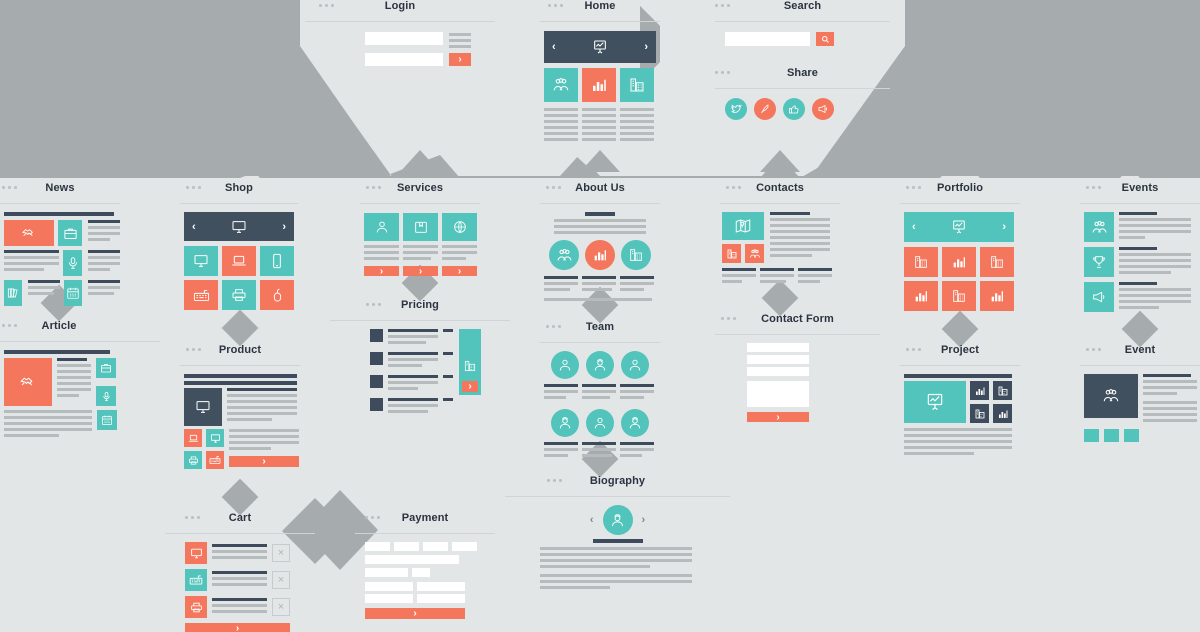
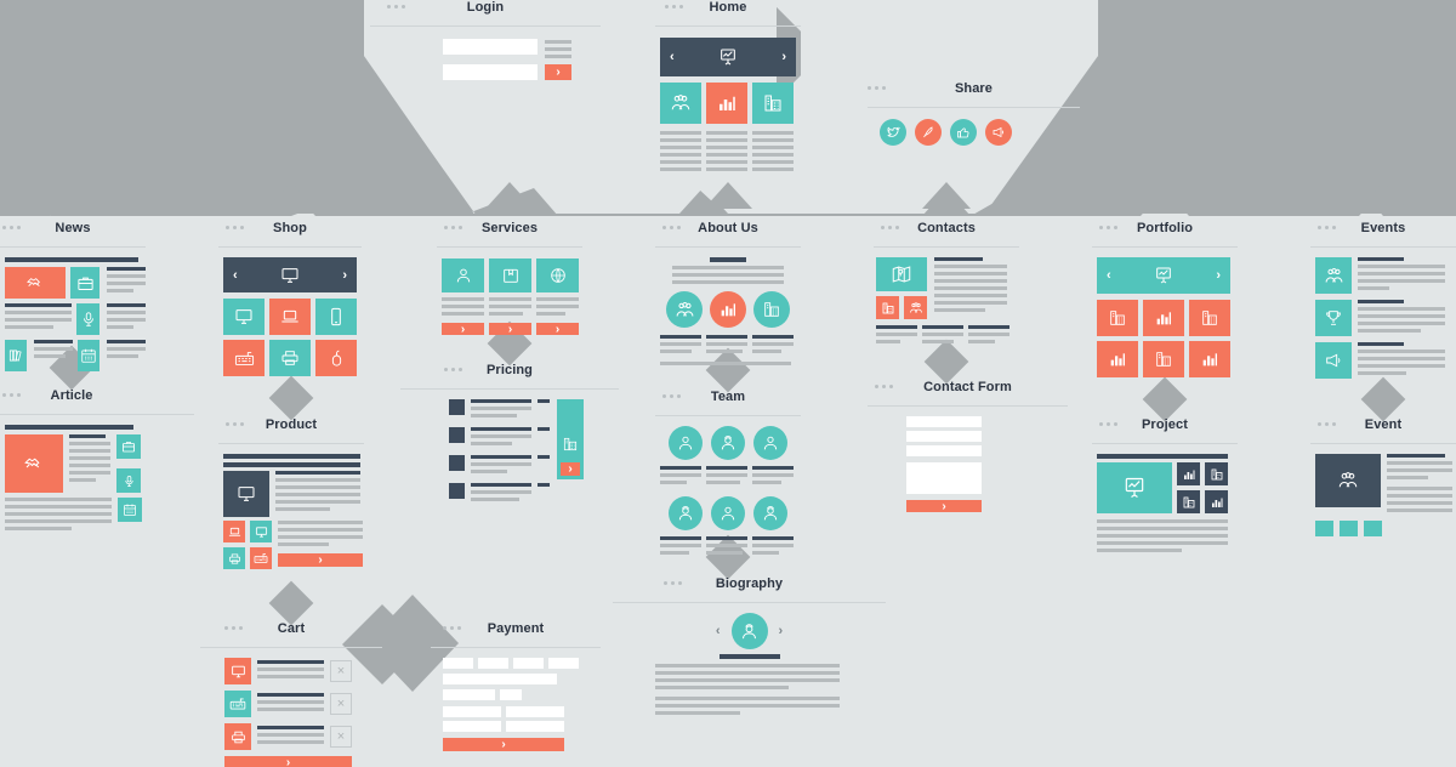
  Login
  ›
  Home
  ‹
  ›
- Search
  Share
  News
  Article
  Shop
  ‹
  ›
  Product
  ›
  Cart
  ×
  ×
  ×
  ›
  Services
  ›
  ›
  ›
  Pricing
  ›
  Payment
  ›
  About Us
  Team
  Biography
  ‹
  ›
  Contacts
  Contact Form
  ›
  Portfolio
  ‹
  ›
  Project
  Events
  Event
